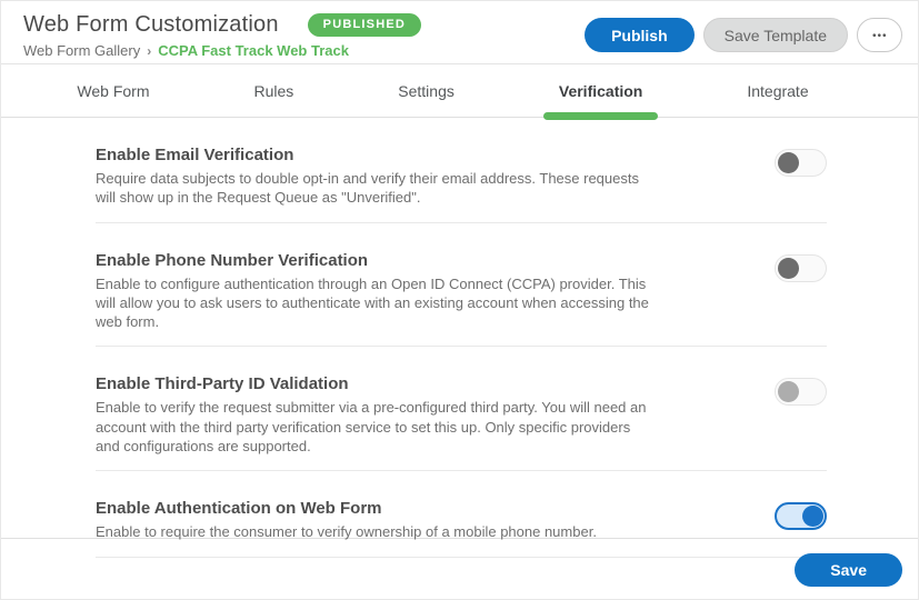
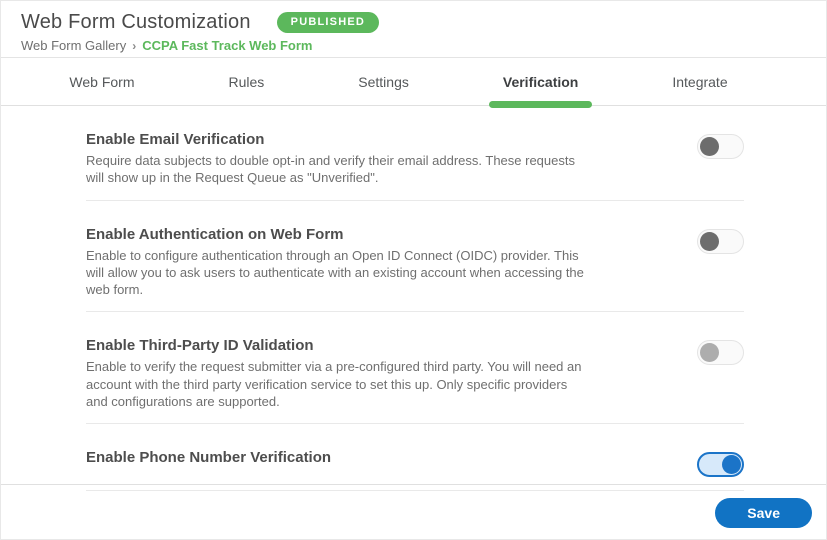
  Web Form Customization
  PUBLISHED
  Web Form Gallery
  ›
- CCPA Fast Track Web Track
+ CCPA Fast Track Web Form
- Publish
- Save Template
  Web Form
  Rules
  Settings
  Verification
  Integrate
  Enable Email Verification
  Require data subjects to double opt-in and verify their email address. These requests will show up in the Request Queue as "Unverified".
- Enable Phone Number Verification
+ Enable Authentication on Web Form
- Enable to configure authentication through an Open ID Connect (CCPA) provider. This will allow you to ask users to authenticate with an existing account when accessing the web form.
+ Enable to configure authentication through an Open ID Connect (OIDC) provider. This will allow you to ask users to authenticate with an existing account when accessing the web form.
  Enable Third-Party ID Validation
  Enable to verify the request submitter via a pre-configured third party. You will need an account with the third party verification service to set this up. Only specific providers and configurations are supported.
- Enable Authentication on Web Form
+ Enable Phone Number Verification
- Enable to require the consumer to verify ownership of a mobile phone number.
  Save
